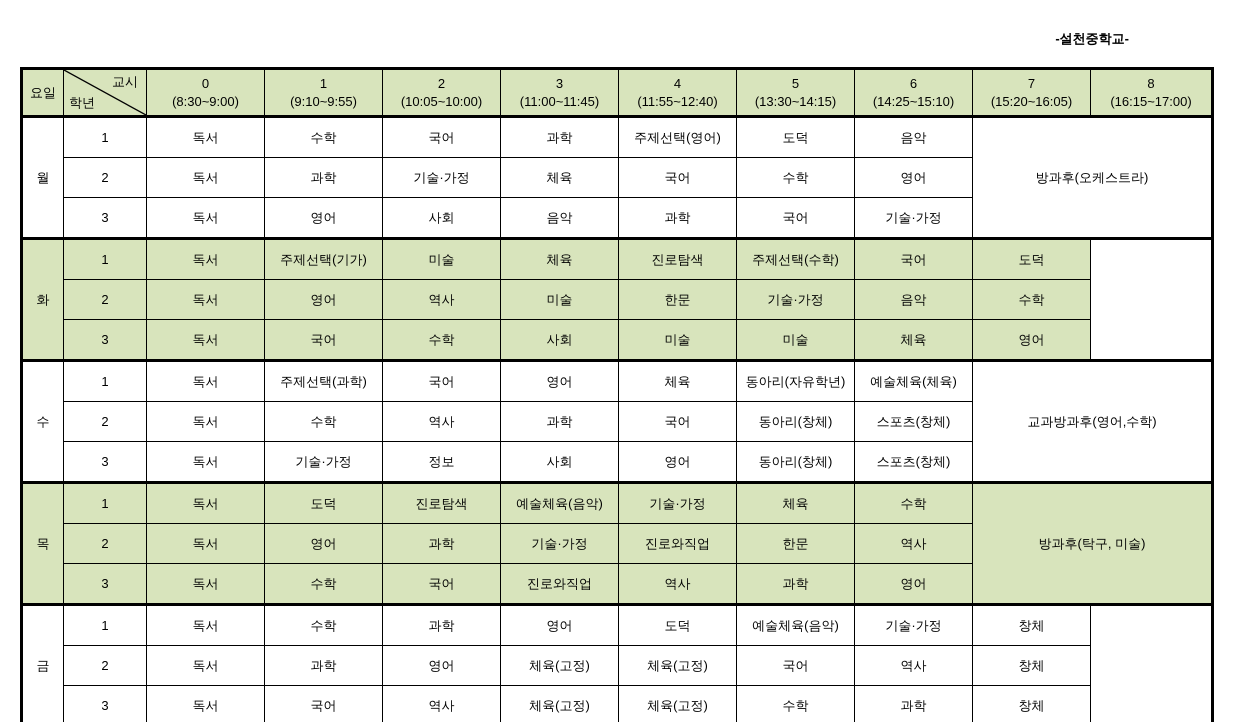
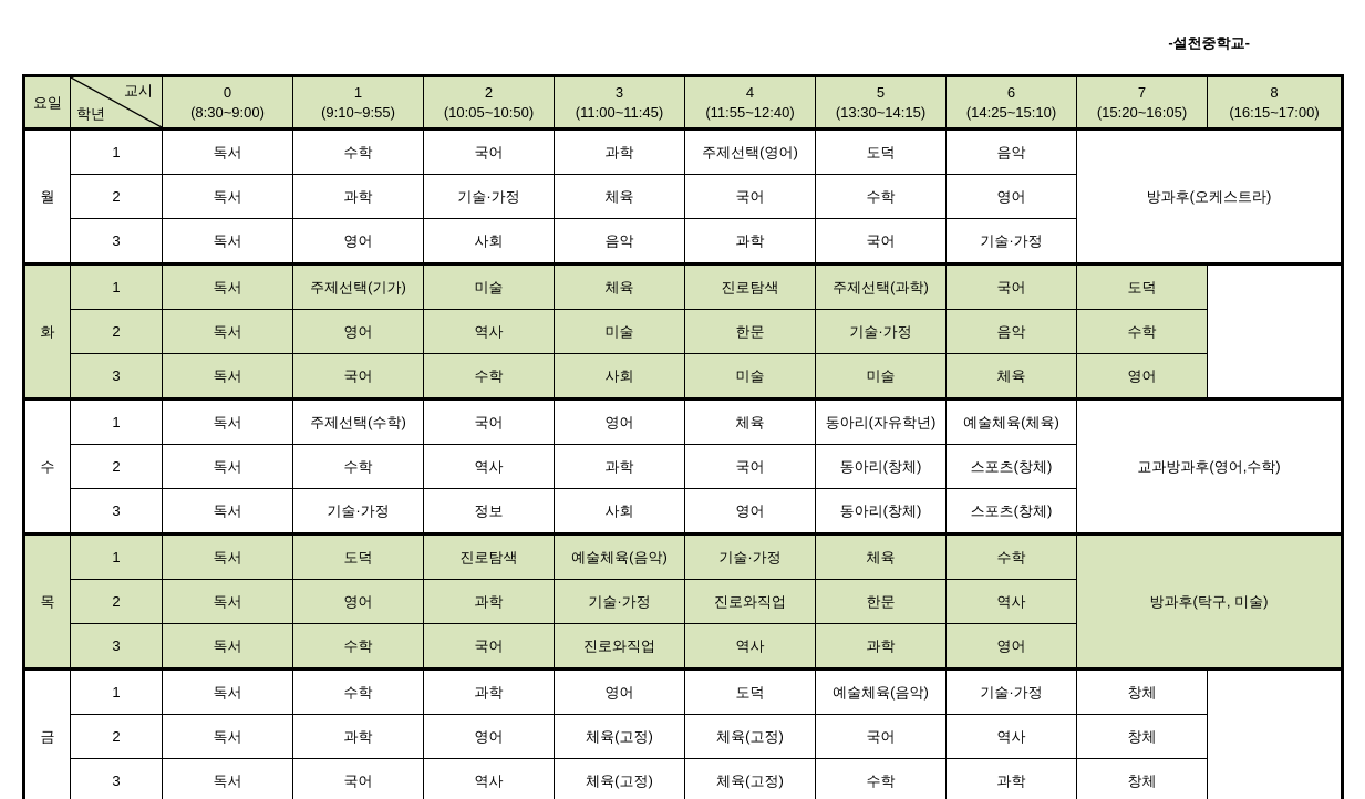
  -설천중학교-
- 요일	교시학년	0(8:30~9:00)	1(9:10~9:55)	2(10:05~10:00)	3(11:00~11:45)	4(11:55~12:40)	5(13:30~14:15)	6(14:25~15:10)	7(15:20~16:05)	8(16:15~17:00)
+ 요일	교시학년	0(8:30~9:00)	1(9:10~9:55)	2(10:05~10:50)	3(11:00~11:45)	4(11:55~12:40)	5(13:30~14:15)	6(14:25~15:10)	7(15:20~16:05)	8(16:15~17:00)
  월	1	독서	수학	국어	과학	주제선택(영어)	도덕	음악	방과후(오케스트라)
  2	독서	과학	기술·가정	체육	국어	수학	영어
  3	독서	영어	사회	음악	과학	국어	기술·가정
- 화	1	독서	주제선택(기가)	미술	체육	진로탐색	주제선택(수학)	국어	도덕
+ 화	1	독서	주제선택(기가)	미술	체육	진로탐색	주제선택(과학)	국어	도덕
  2	독서	영어	역사	미술	한문	기술·가정	음악	수학
  3	독서	국어	수학	사회	미술	미술	체육	영어
- 수	1	독서	주제선택(과학)	국어	영어	체육	동아리(자유학년)	예술체육(체육)	교과방과후(영어,수학)
+ 수	1	독서	주제선택(수학)	국어	영어	체육	동아리(자유학년)	예술체육(체육)	교과방과후(영어,수학)
  2	독서	수학	역사	과학	국어	동아리(창체)	스포츠(창체)
  3	독서	기술·가정	정보	사회	영어	동아리(창체)	스포츠(창체)
  목	1	독서	도덕	진로탐색	예술체육(음악)	기술·가정	체육	수학	방과후(탁구, 미술)
  2	독서	영어	과학	기술·가정	진로와직업	한문	역사
  3	독서	수학	국어	진로와직업	역사	과학	영어
  금	1	독서	수학	과학	영어	도덕	예술체육(음악)	기술·가정	창체
  2	독서	과학	영어	체육(고정)	체육(고정)	국어	역사	창체
  3	독서	국어	역사	체육(고정)	체육(고정)	수학	과학	창체
